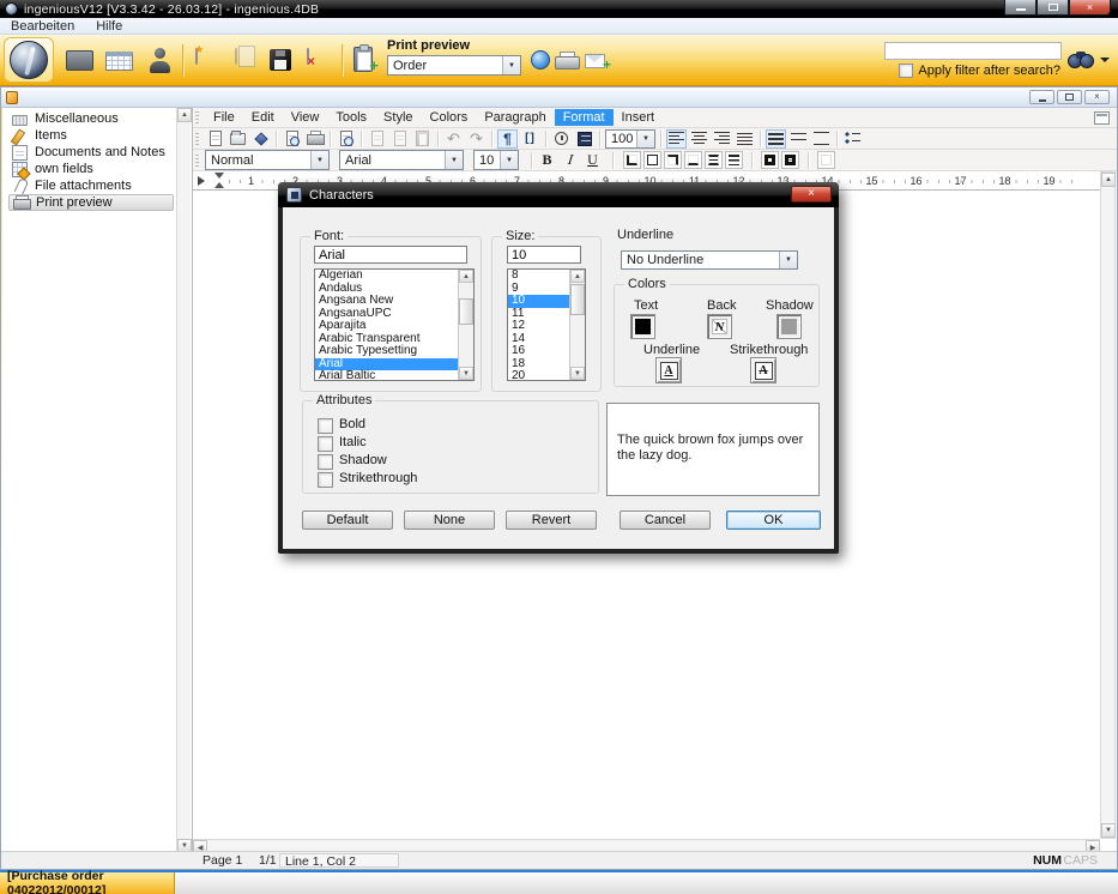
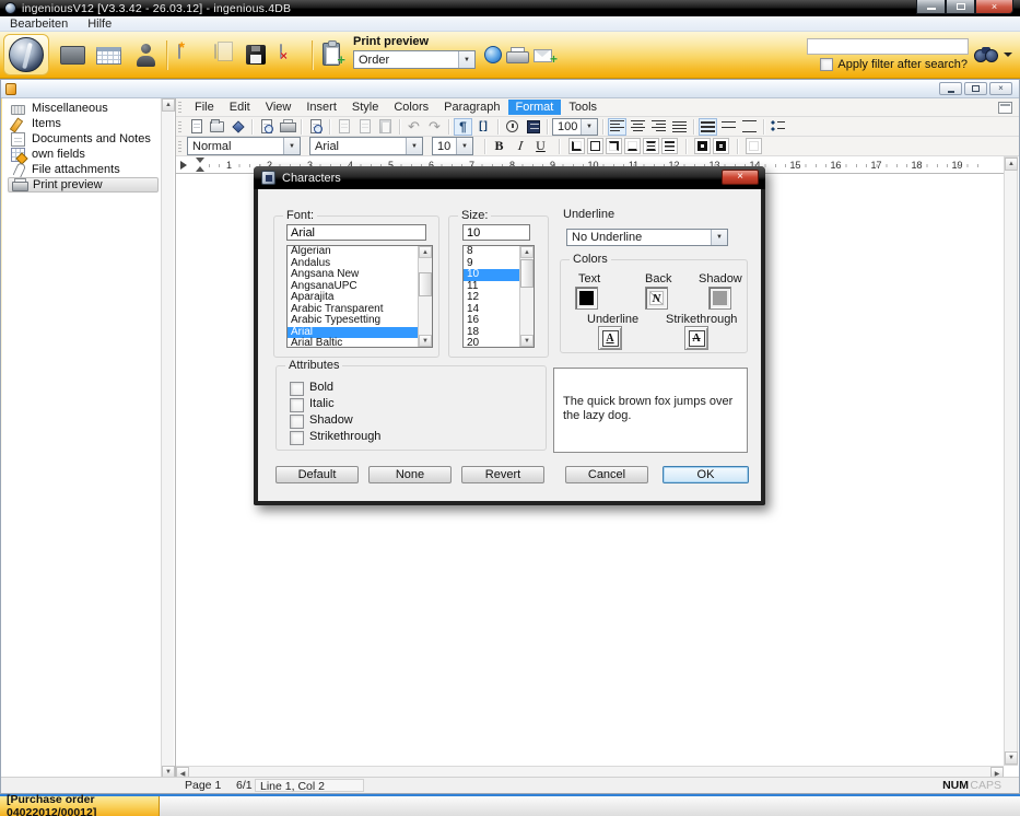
  ingeniousV12 [V3.3.42 - 26.03.12] - ingenious.4DB
  ×
  Bearbeiten
  Hilfe
  *
  ×
  +
  Print preview
  Order
  +
  Apply filter after search?
  ×
  Miscellaneous
  Items
  Documents and Notes
  own fields
  File attachments
  Print preview
  File
  Edit
  View
- Tools
+ Insert
  Style
  Colors
  Paragraph
  Format
- Insert
+ Tools
  ↶
  ↷
  ¶
  []
  100
  Normal
  Arial
  10
  B
  U
  1
  2
  3
  4
  5
  6
  7
  8
  9
  10
  11
  12
  13
  14
  15
  16
  17
  18
  19
  Page 1
- 1/1
+ 6/1
  Line 1, Col 2
  NUM
  CAPS
  [Purchase order 04022012/00012]
  Characters
  ×
  Font:
  Arial
  Algerian
  Andalus
  Angsana New
  AngsanaUPC
  Aparajita
  Arabic Transparent
  Arabic Typesetting
  Arial
  Arial Baltic
  Size:
  10
  8
  9
  10
  11
  12
  14
  16
  18
  20
  Underline
  No Underline
  Colors
  Text
  Back
  Shadow
  N
  Underline
  Strikethrough
  A
  A
  Attributes
  Bold
  Italic
  Shadow
  Strikethrough
  The quick brown fox jumps over the lazy dog.
  Default
  None
  Revert
  Cancel
  OK
